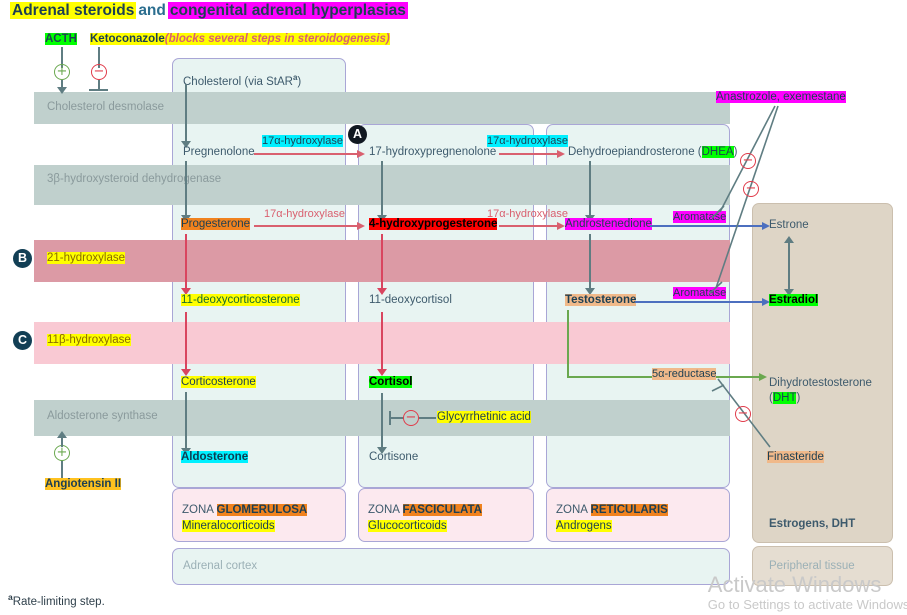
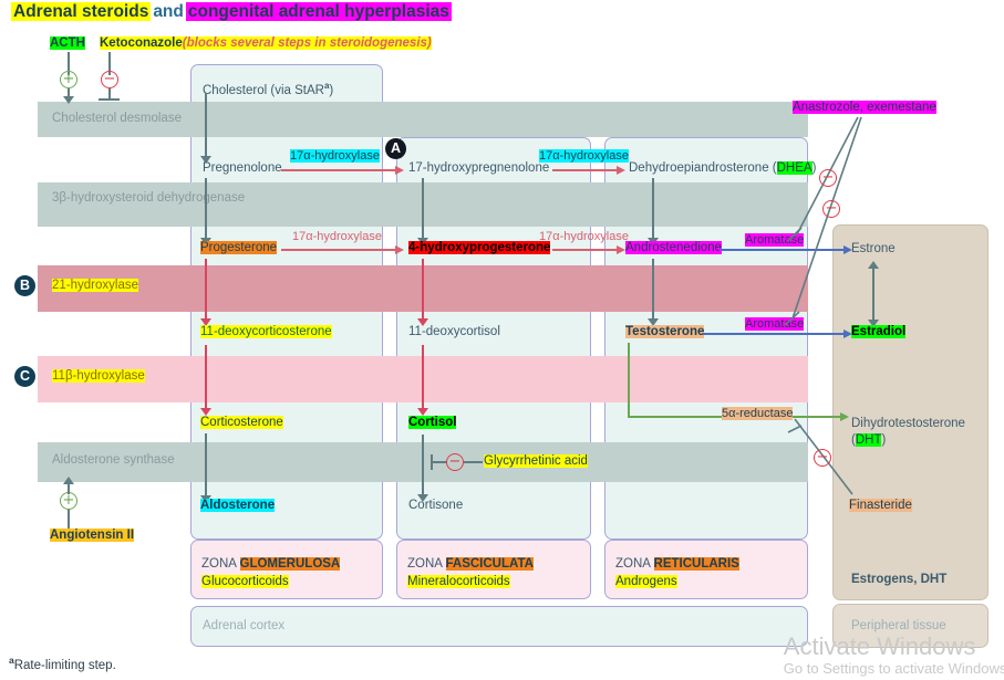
  Adrenal steroids and congenital adrenal hyperplasias
  Adrenal cortex
  Cholesterol desmolase
  3β-hydroxysteroid dehydroenase
  21-hydroxylase
  11β-hydroxylase
  Aldosterone synthase
  A
  B
  C
  ACTH
  +
  Ketoconazole(blocks several steps in steroidogenesis)
  −
  Cholesterol (via StARa)
  Pregnenolone
  Progesterone
  11-deoxycorticosterone
  Corticosterone
  Aldosterone
  Angiotensin II
  +
  17α-hydroxylase
  17-hydroxypregnenolone
  17α-hydroxylase
  4-hydroxyprogesterone
  11-deoxycortisol
  Cortisol
  Cortisone
  −
  Glycyrrhetinic acid
  17α-hydroxylase
  Dehydroepiandrosterone (DHEA)
  17α-hydroxylase
  Androstenedione
  Testosterone
  Aromatase
  Aromatase
  5α-reductase
  Estrone
  Estradiol
  Dihydrotestosterone
  (DHT)
  Estrogens, DHT
  Peripheral tissue
  Anastrozole, exemestane
  −
  −
  Finasteride
  −
  ZONA GLOMERULOSA
- Mineralocorticoids
+ Glucocorticoids
  ZONA FASCICULATA
- Glucocorticoids
+ Mineralocorticoids
  ZONA RETICULARIS
  Androgens
  aRate-limiting step.
  Activate Windows
  Go to Settings to activate Windows
